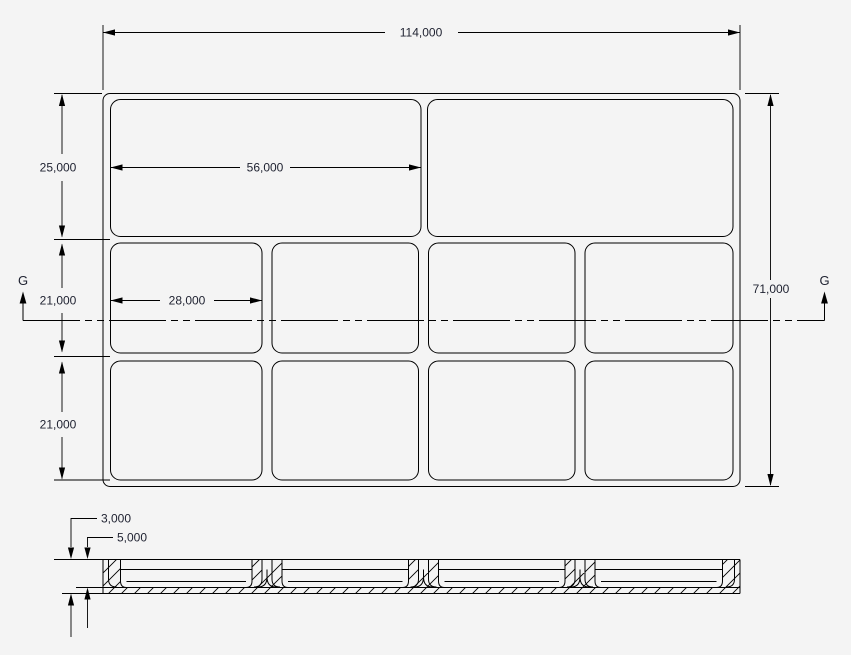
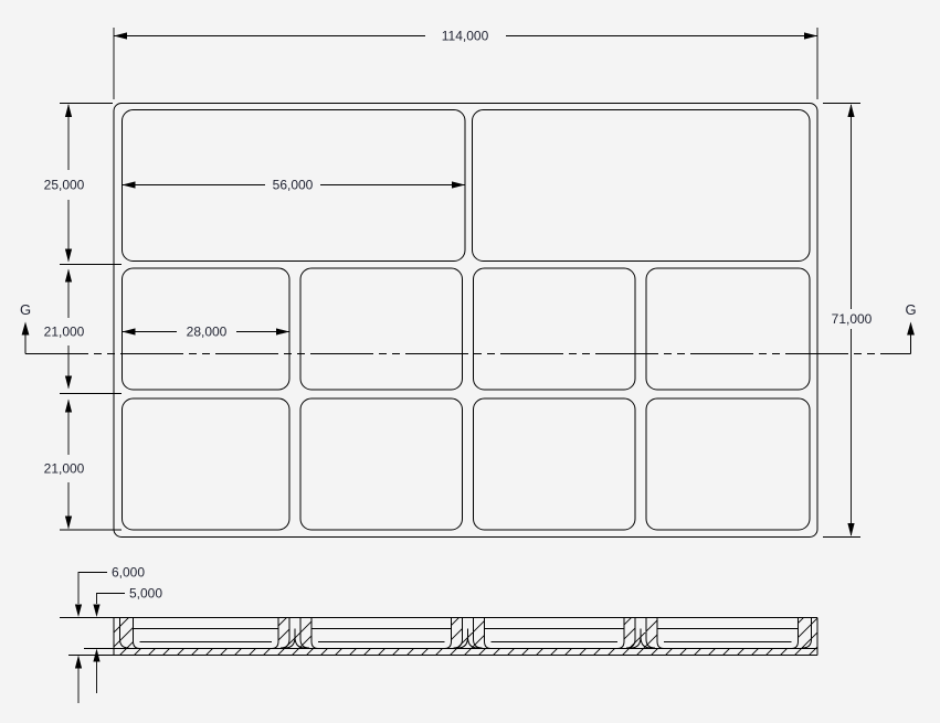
  G
  G
  114,000
  25,000
  56,000
  21,000
  28,000
  21,000
  71,000
- 3,000
+ 6,000
  5,000
